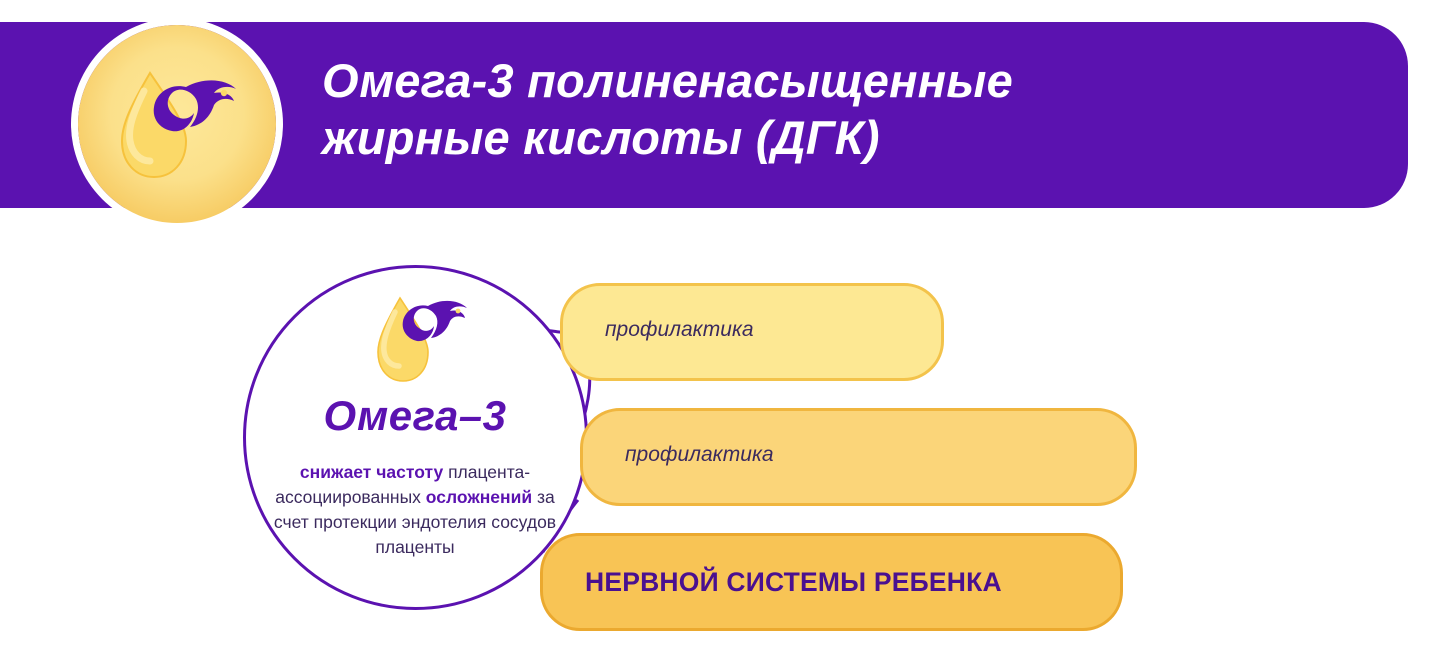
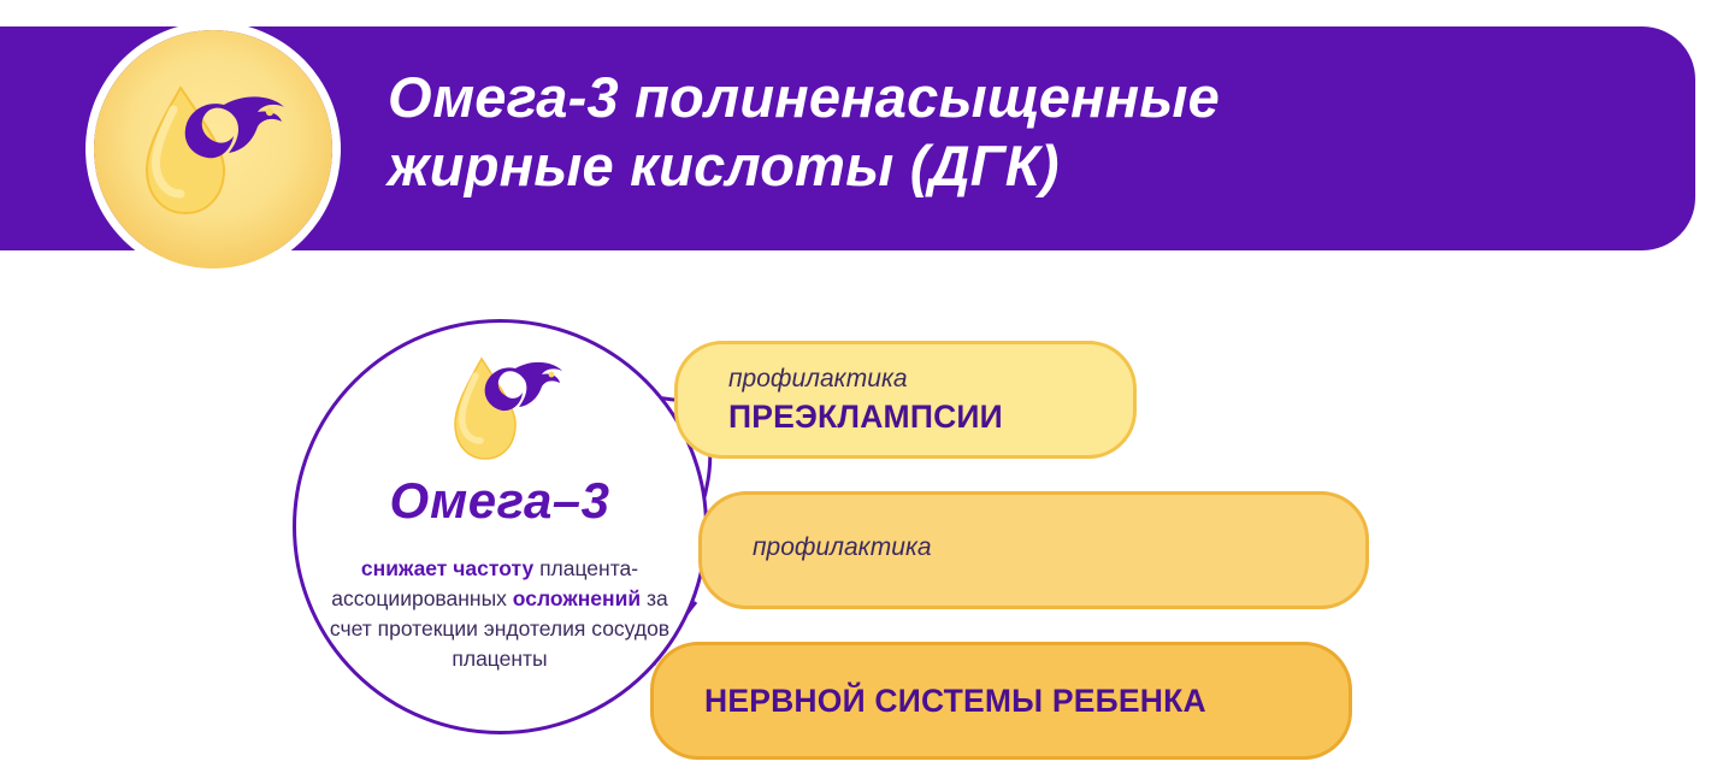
  Омега-3 полиненасыщенные
  жирные кислоты (ДГК)
  Омега–3
  снижает частоту плацента-ассоциированных осложнений за счет протекции эндотелия сосудов плаценты
  профилактика
+ ПРЕЭКЛАМПСИИ
  профилактика
  НЕРВНОЙ СИСТЕМЫ РЕБЕНКА
